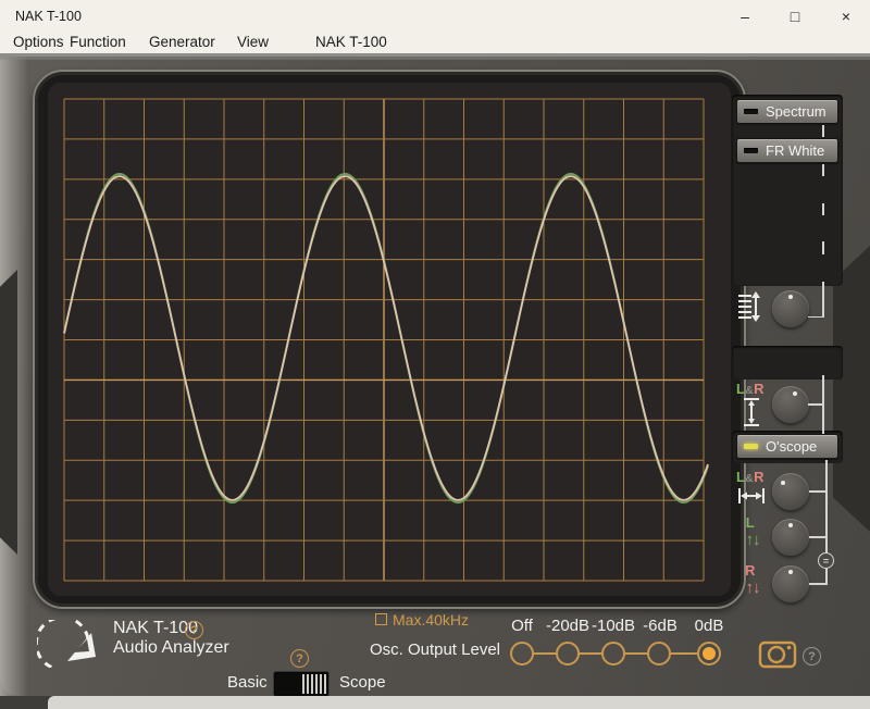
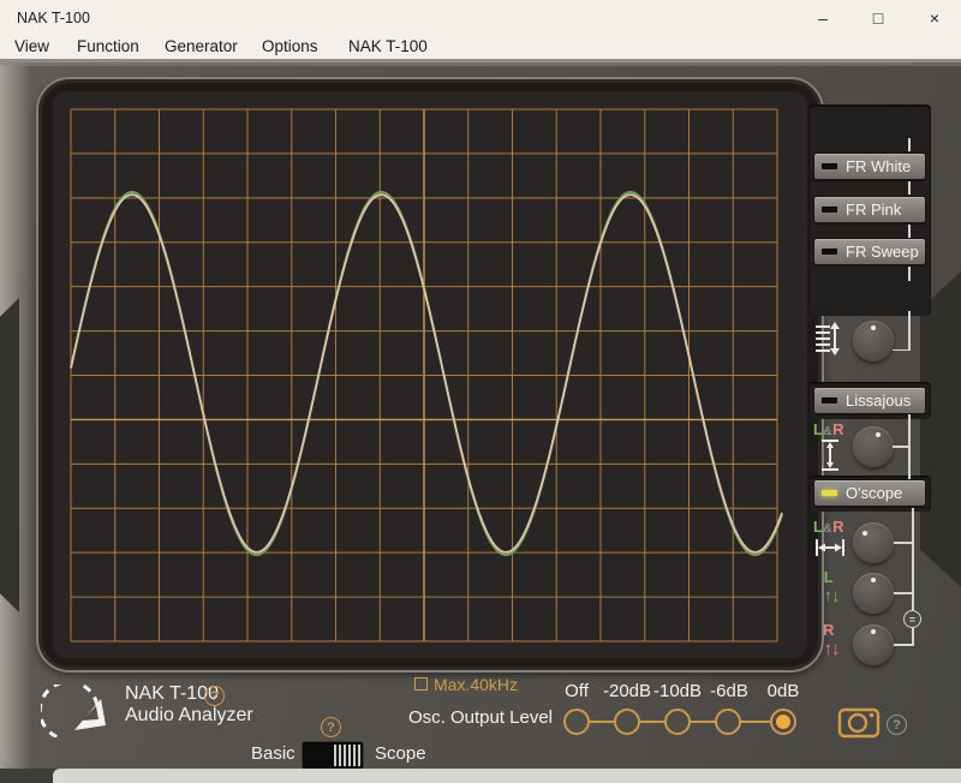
  NAK T-100
  –
  □
  ×
- Options
+ View
  Function
  Generator
- View
+ Options
  NAK T-100
- Spectrum
  FR White
+ FR Pink
+ FR Sweep
+ Lissajous
  O'scope
  L&R
  L&R
  L
  ↑↓
  R
  ↑↓
  =
  NAK T-100
  ?
  Audio Analyzer
  Max.40kHz
  Osc. Output Level
  Off
  -20dB
  -10dB
  -6dB
  0dB
  ?
  ?
  Basic
  Scope
